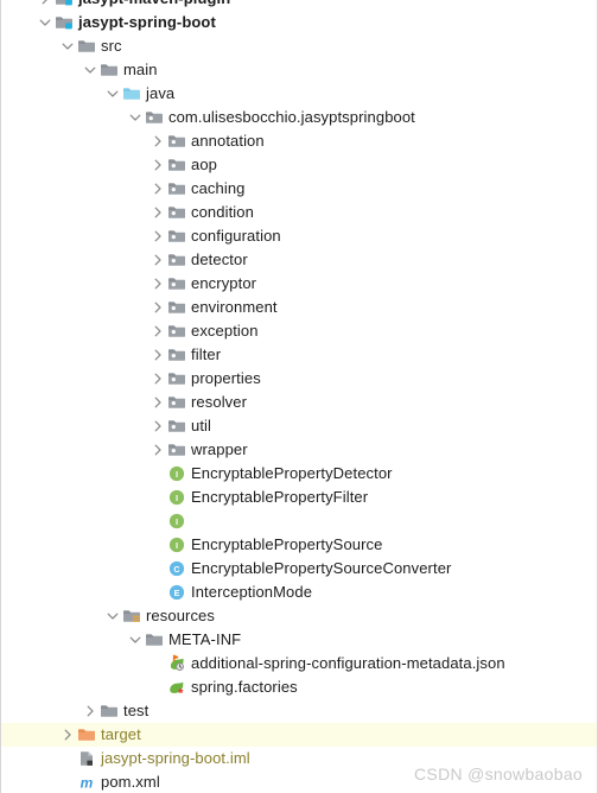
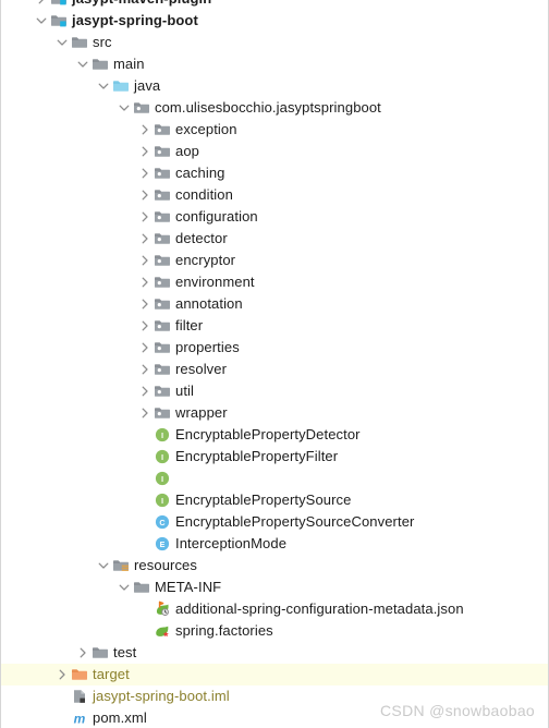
  jasypt-spring-boot
  src
  main
  java
  com.ulisesbocchio.jasyptspringboot
- annotation
+ exception
  aop
  caching
  condition
  configuration
  detector
  encryptor
  environment
- exception
+ annotation
  filter
  properties
  resolver
  util
  wrapper
  I
  EncryptablePropertyDetector
  I
  EncryptablePropertyFilter
  I
  I
  EncryptablePropertySource
  C
  EncryptablePropertySourceConverter
  E
  InterceptionMode
  resources
  META-INF
  additional-spring-configuration-metadata.json
  spring.factories
  test
  target
  jasypt-spring-boot.iml
  m
  pom.xml
  CSDN @snowbaobao
